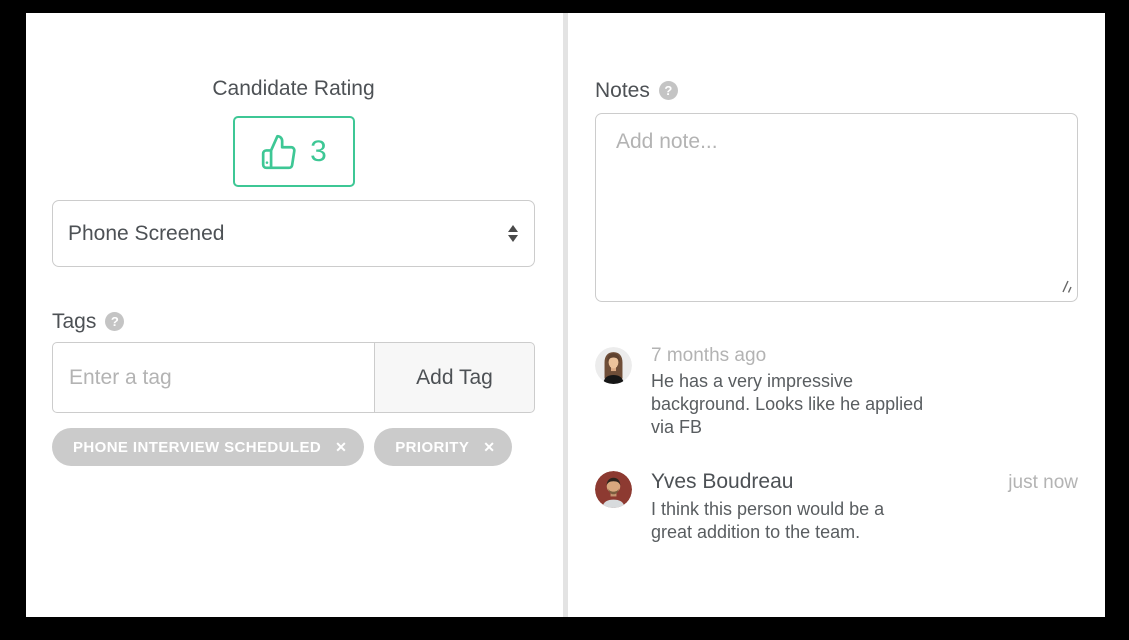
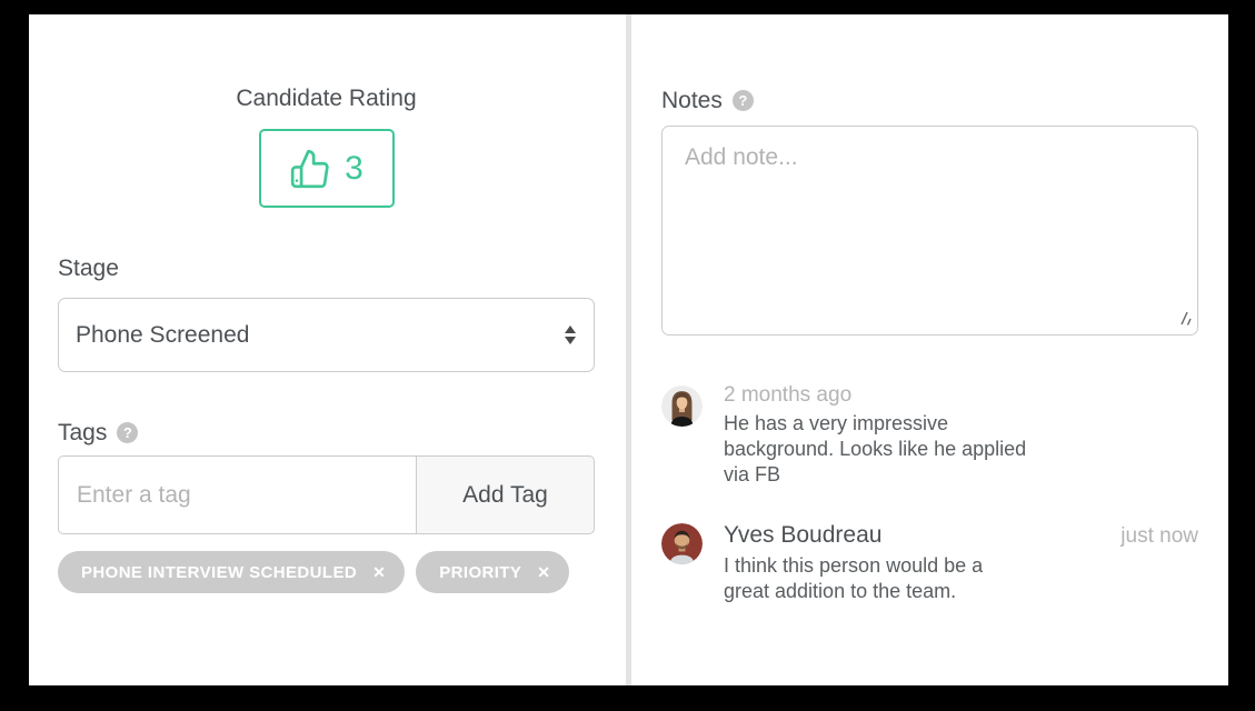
  Candidate Rating
  3
+ Stage
  Phone Screened
  Tags
  ?
  Enter a tag
  Add Tag
  PHONE INTERVIEW SCHEDULED
  ✕
  PRIORITY
  ✕
  Notes
  ?
  Add note...
- 7 months ago
+ 2 months ago
  He has a very impressive
  background. Looks like he applied
  via FB
  Yves Boudreau
  just now
  I think this person would be a
  great addition to the team.
